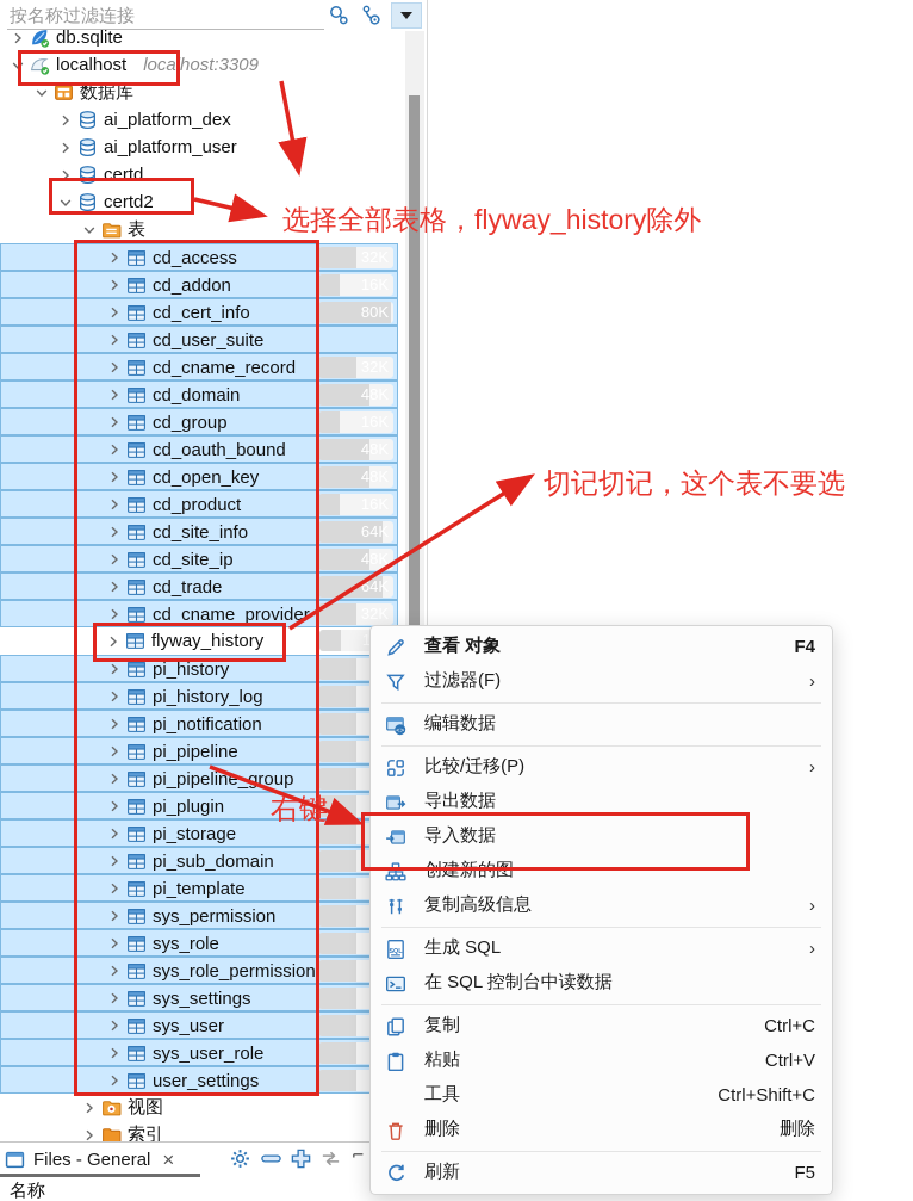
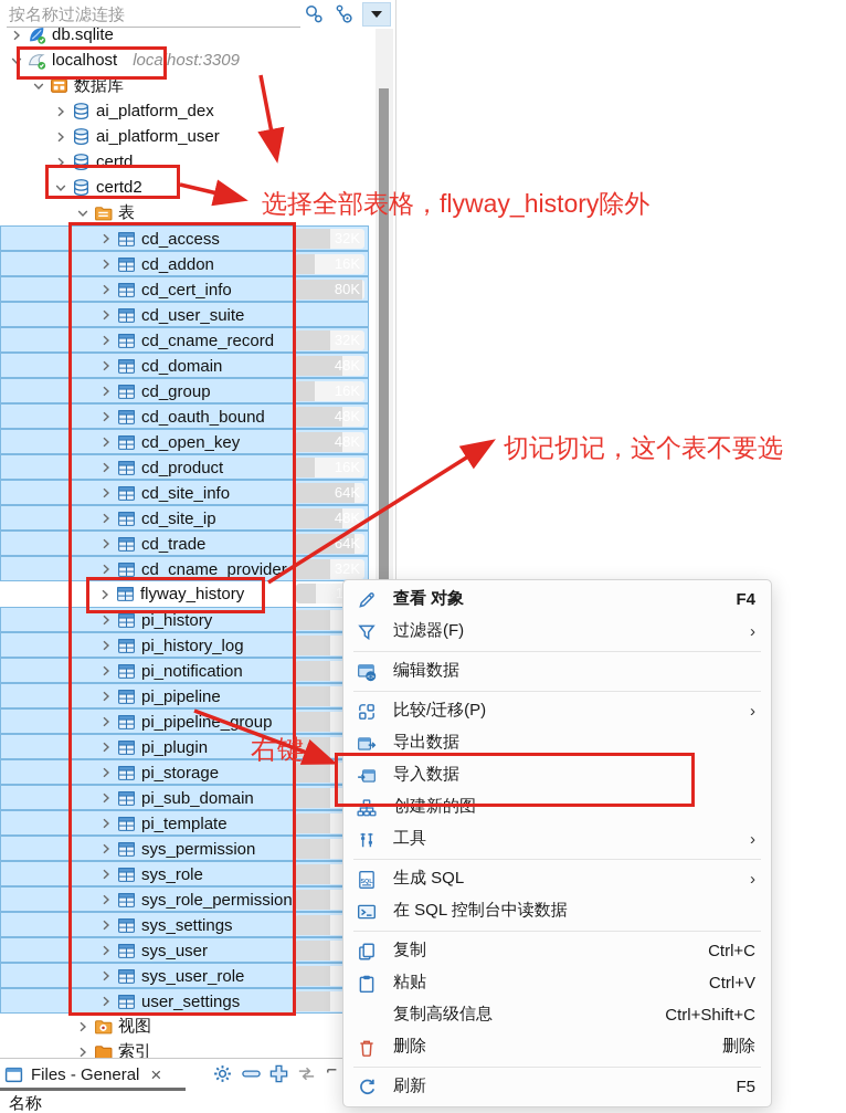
  按名称过滤连接
  db.sqlite
  localhost localhost:3309
  数据库
  ai_platform_dex
  ai_platform_user
  certd
  certd2
  表
  cd_access
  cd_addon
  cd_cert_info
  80K
  cd_user_suite
  cd_cname_record
  cd_domain
  48K
  cd_group
  cd_oauth_bound
  48K
  cd_open_key
  48K
  cd_product
  cd_site_info
  64K
  cd_site_ip
  48K
  cd_trade
  64K
  cd_cname_provider
  flyway_history
  pi_history
  pi_history_log
  pi_notification
  pi_pipeline
  pi_pipelinegroup
  pi_plugin
  pi_storage
  pi_sub_domain
  pi_template
  sys_permission
  sys_role
  sys_role_permission
  sys_settings
  sys_user
  sys_user_role
  user_settings
  视图
  索引
  Files - General
  ×
  名称
  查看 对象
  F4
  过滤器(F)
  ›
  编辑数据
  比较/迁移(P)
  ›
  导出数据
  导入数据
  创建新的图
- 复制高级信息
+ 工具
  ›
  生成 SQL
  ›
  在 SQL 控制台中读数据
  复制
  Ctrl+C
  粘贴
  Ctrl+V
- 工具
+ 复制高级信息
  Ctrl+Shift+C
  删除
  删除
  刷新
  F5
  选择全部表格，flyway_history除外
  切记切记，这个表不要选
  右键
